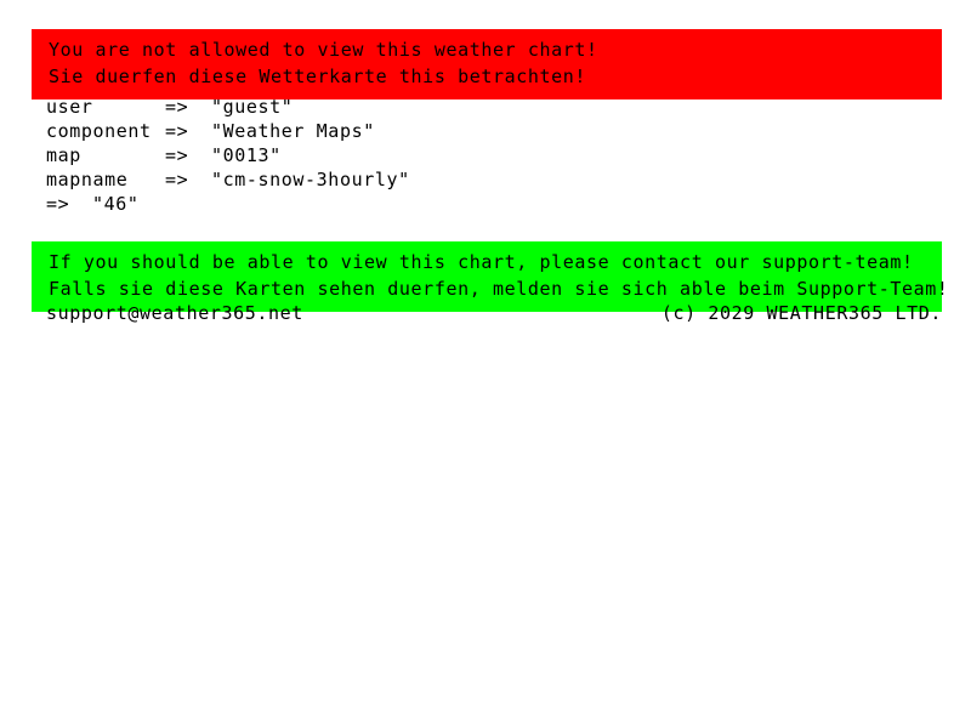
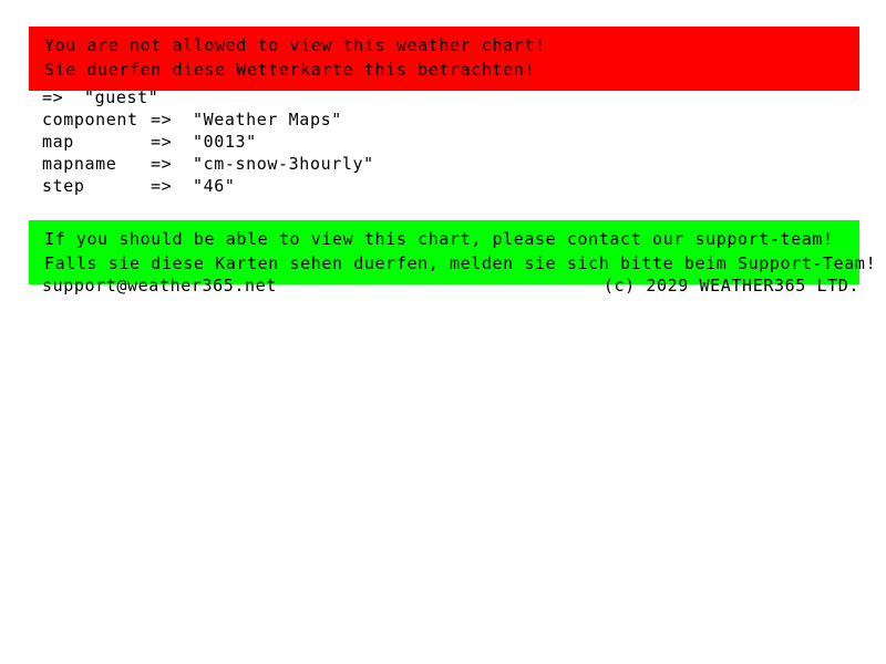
  You are not allowed to view this weather chart!
  Sie duerfen diese Wetterkarte this betrachten!
- user
  =>
  "guest"
  component
  =>
  "Weather Maps"
  map
  =>
  "0013"
  mapname
  =>
  "cm-snow-3hourly"
+ step
  =>
  "46"
  If you should be able to view this chart, please contact our support-team!
- Falls sie diese Karten sehen duerfen, melden sie sich able beim Support-Team!
+ Falls sie diese Karten sehen duerfen, melden sie sich bitte beim Support-Team!
  support@weather365.net
  (c) 2029 WEATHER365 LTD.
